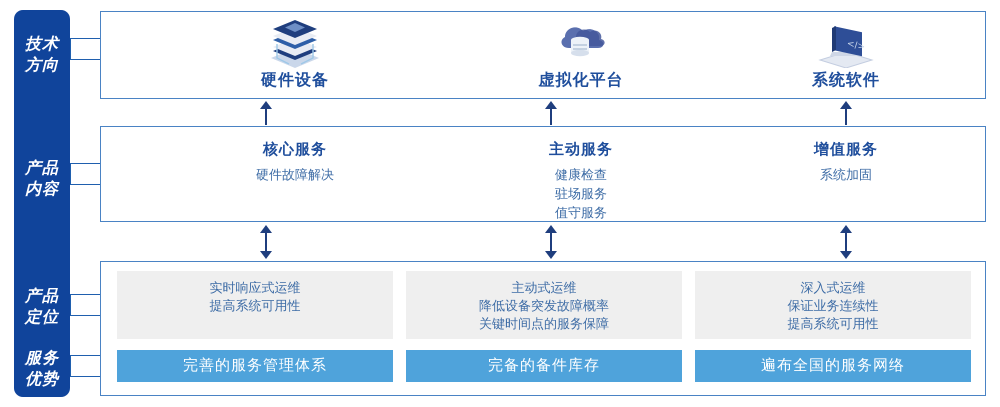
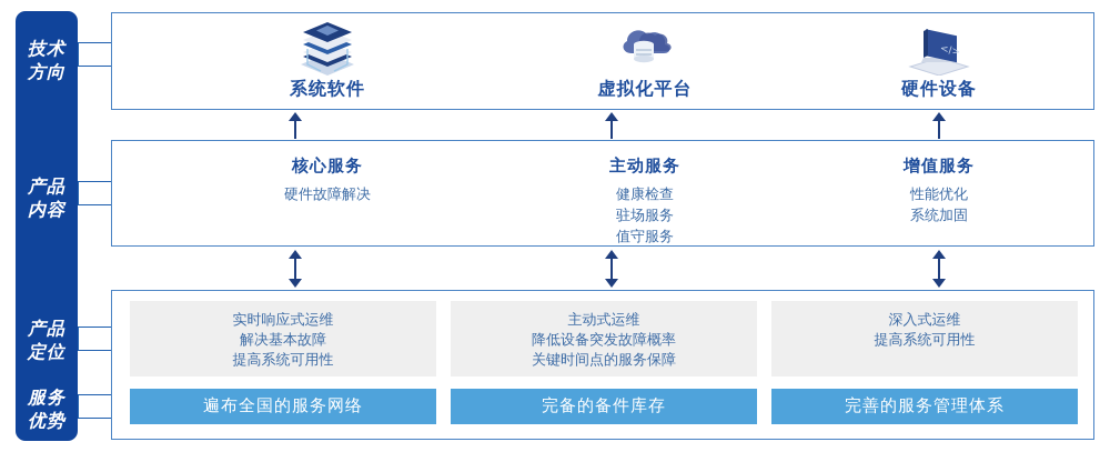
  技术
  方向
  产品
  内容
  产品
  定位
  服务
  优势
- 硬件设备
+ 系统软件
  虚拟化平台
- 系统软件
+ 硬件设备
  核心服务
  硬件故障解决
  主动服务
  健康检查
  驻场服务
  值守服务
  增值服务
+ 性能优化
  系统加固
  实时响应式运维
+ 解决基本故障
  提高系统可用性
  主动式运维
  降低设备突发故障概率
  关键时间点的服务保障
  深入式运维
- 保证业务连续性
  提高系统可用性
- 完善的服务管理体系
+ 遍布全国的服务网络
  完备的备件库存
- 遍布全国的服务网络
+ 完善的服务管理体系
